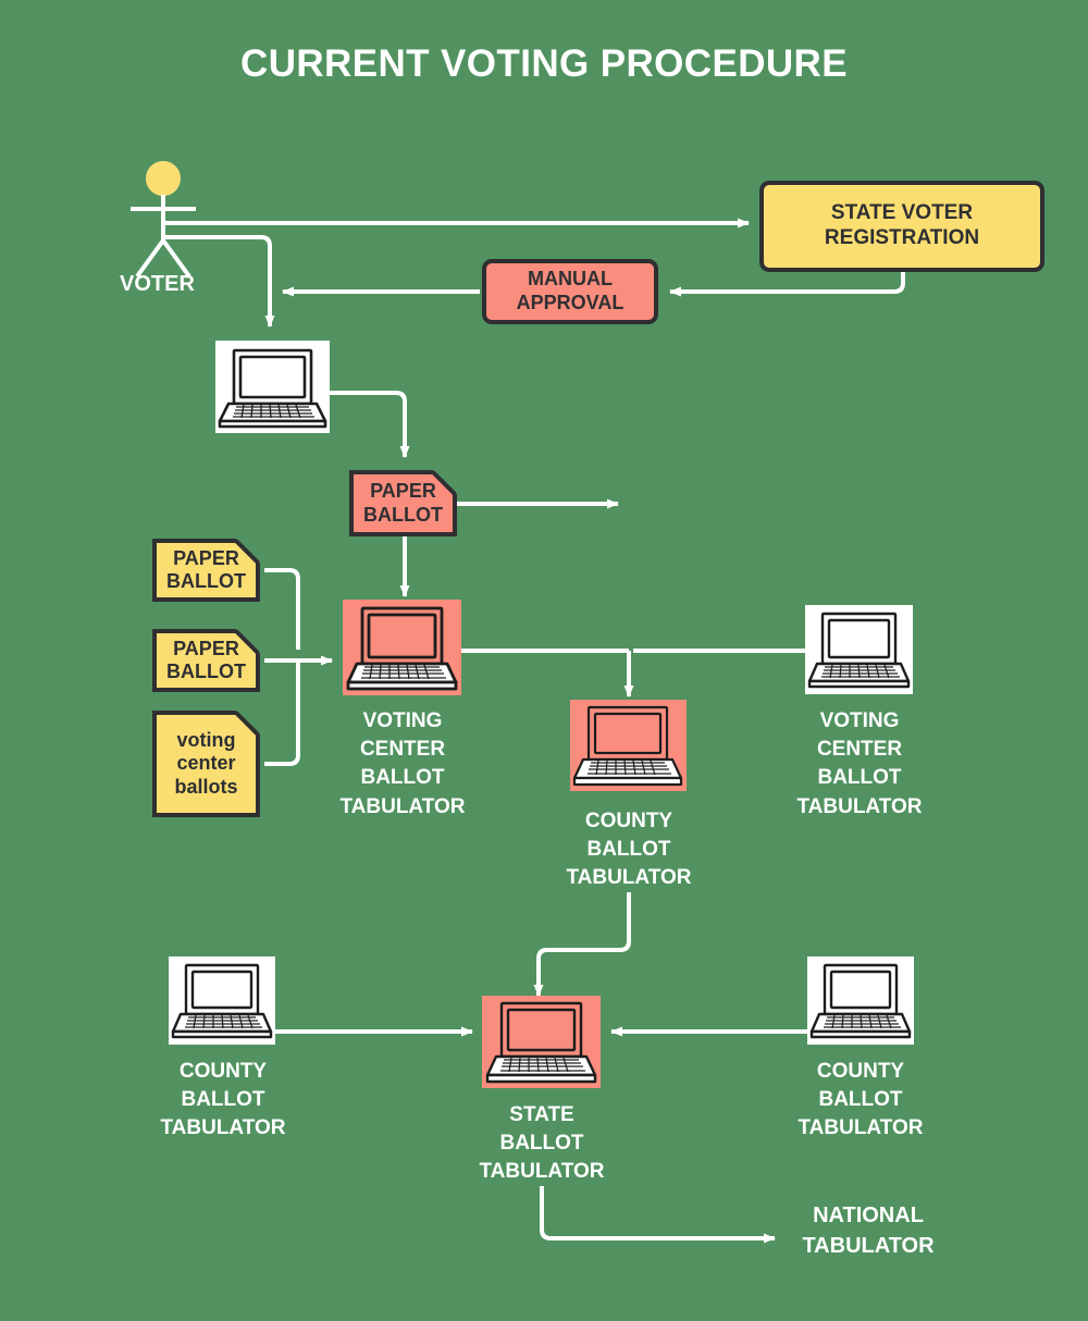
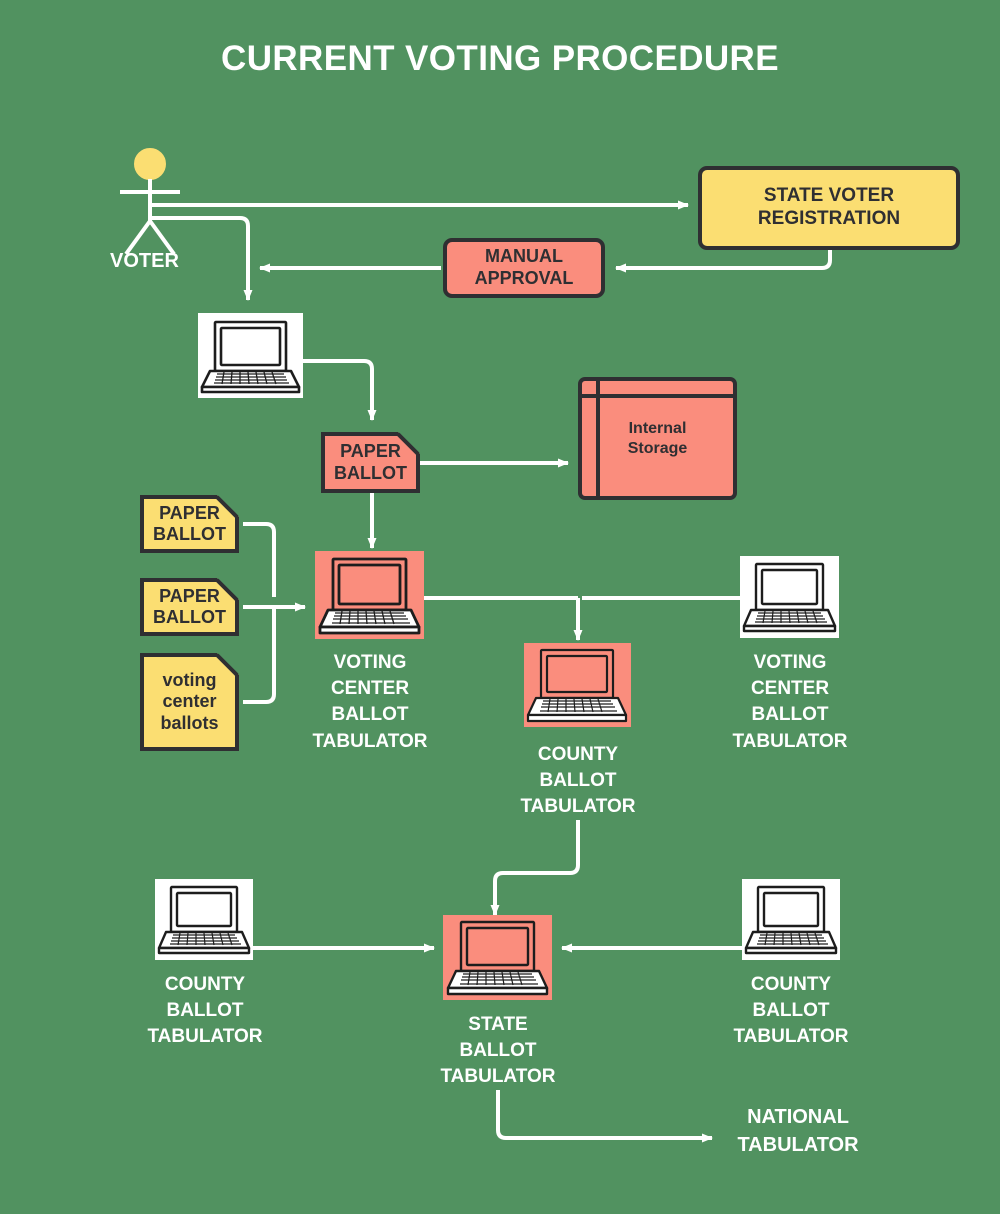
  CURRENT VOTING PROCEDURE
  VOTER
  STATE VOTER
  REGISTRATION
  MANUAL
  APPROVAL
  PAPER
  BALLOT
+ Internal
+ Storage
  PAPER
  BALLOT
  PAPER
  BALLOT
  voting
  center
  ballots
  VOTING
  CENTER
  BALLOT
  TABULATOR
  VOTING
  CENTER
  BALLOT
  TABULATOR
  COUNTY
  BALLOT
  TABULATOR
  COUNTY
  BALLOT
  TABULATOR
  COUNTY
  BALLOT
  TABULATOR
  STATE
  BALLOT
  TABULATOR
  NATIONAL
  TABULATOR
